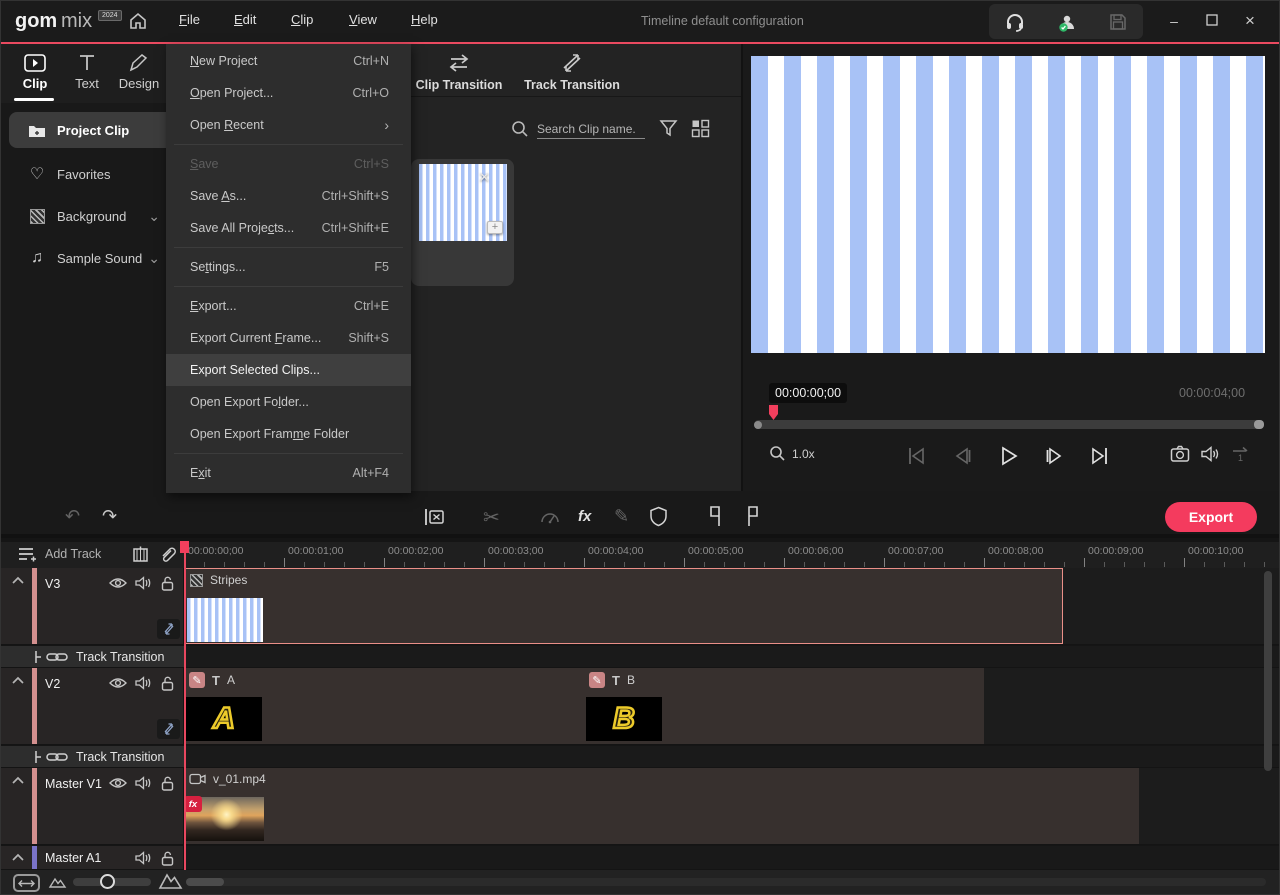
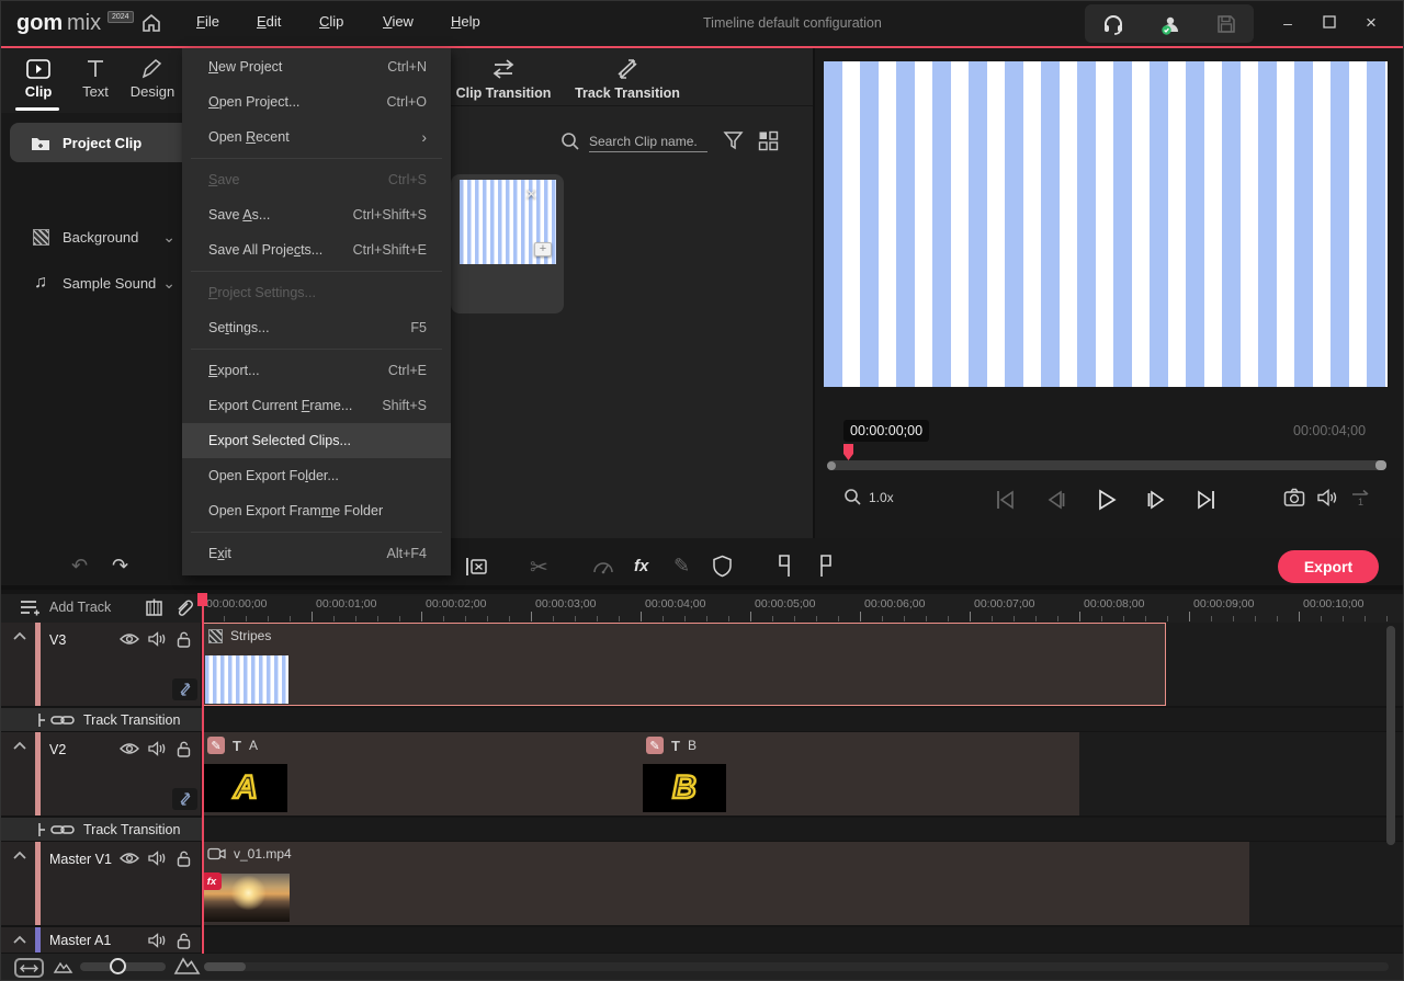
  gom
  mix
  File
  Edit
  Clip
  View
  Help
  Timeline default configuration
  –
  ×
  Clip
  Text
  Design
  Project Clip
- ♡
- Favorites
  Background
  ⌄
  ♫
  Sample Sound
  ⌄
  Clip Transition
  Track Transition
  Search Clip name.
  ×
  +
  00:00:00;00
  00:00:04;00
  1.0x
  1
  ↶
  ↷
  ✂
  fx
  ✎
  Export
  Add Track
  00:00:00;00
  00:00:01;00
  00:00:02;00
  00:00:03;00
  00:00:04;00
  00:00:05;00
  00:00:06;00
  00:00:07;00
  00:00:08;00
  00:00:09;00
  00:00:10;00
  V3
  Stripes
  Track Transition
  V2
  ✎
  T
  A
  A
  ✎
  T
  B
  B
  Track Transition
  Master V1
  v_01.mp4
  fx
  Master A1
  New Project
  Ctrl+N
  Open Project...
  Ctrl+O
  Open Recent
  ›
  Save
  Ctrl+S
  Save As...
  Ctrl+Shift+S
  Save All Projects...
  Ctrl+Shift+E
+ Project Settings...
  Settings...
  F5
  Export...
  Ctrl+E
  Export Current Frame...
  Shift+S
  Export Selected Clips...
  Open Export Folder...
  Open Export Framme Folder
  Exit
  Alt+F4
